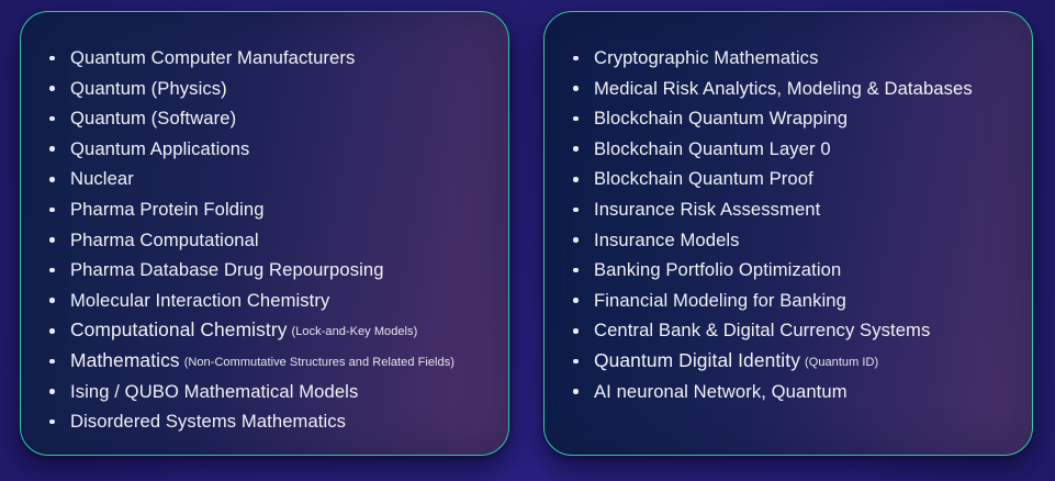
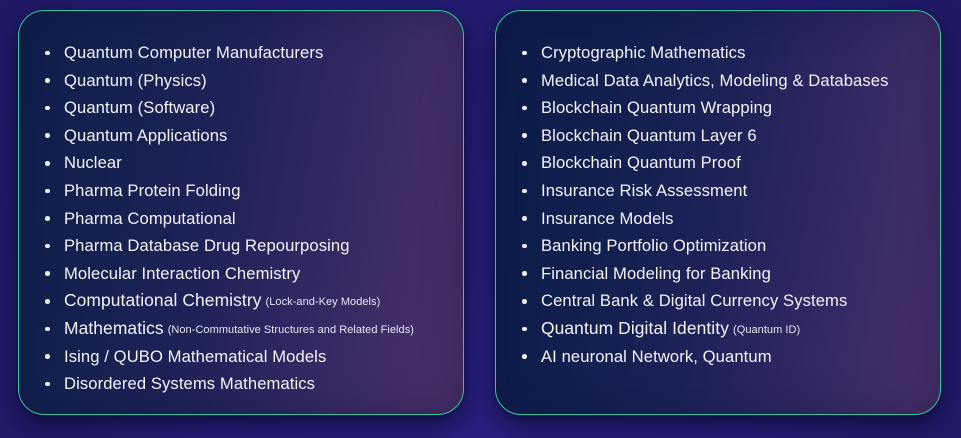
  Quantum Computer Manufacturers
  Quantum (Physics)
  Quantum (Software)
  Quantum Applications
  Nuclear
  Pharma Protein Folding
  Pharma Computational
  Pharma Database Drug Repourposing
  Molecular Interaction Chemistry
  Computational Chemistry (Lock-and-Key Models)
  Mathematics (Non-Commutative Structures and Related Fields)
  Ising / QUBO Mathematical Models
  Disordered Systems Mathematics
  Cryptographic Mathematics
- Medical Risk Analytics, Modeling & Databases
+ Medical Data Analytics, Modeling & Databases
  Blockchain Quantum Wrapping
- Blockchain Quantum Layer 0
+ Blockchain Quantum Layer 6
  Blockchain Quantum Proof
  Insurance Risk Assessment
  Insurance Models
  Banking Portfolio Optimization
  Financial Modeling for Banking
  Central Bank & Digital Currency Systems
  Quantum Digital Identity (Quantum ID)
  AI neuronal Network, Quantum
